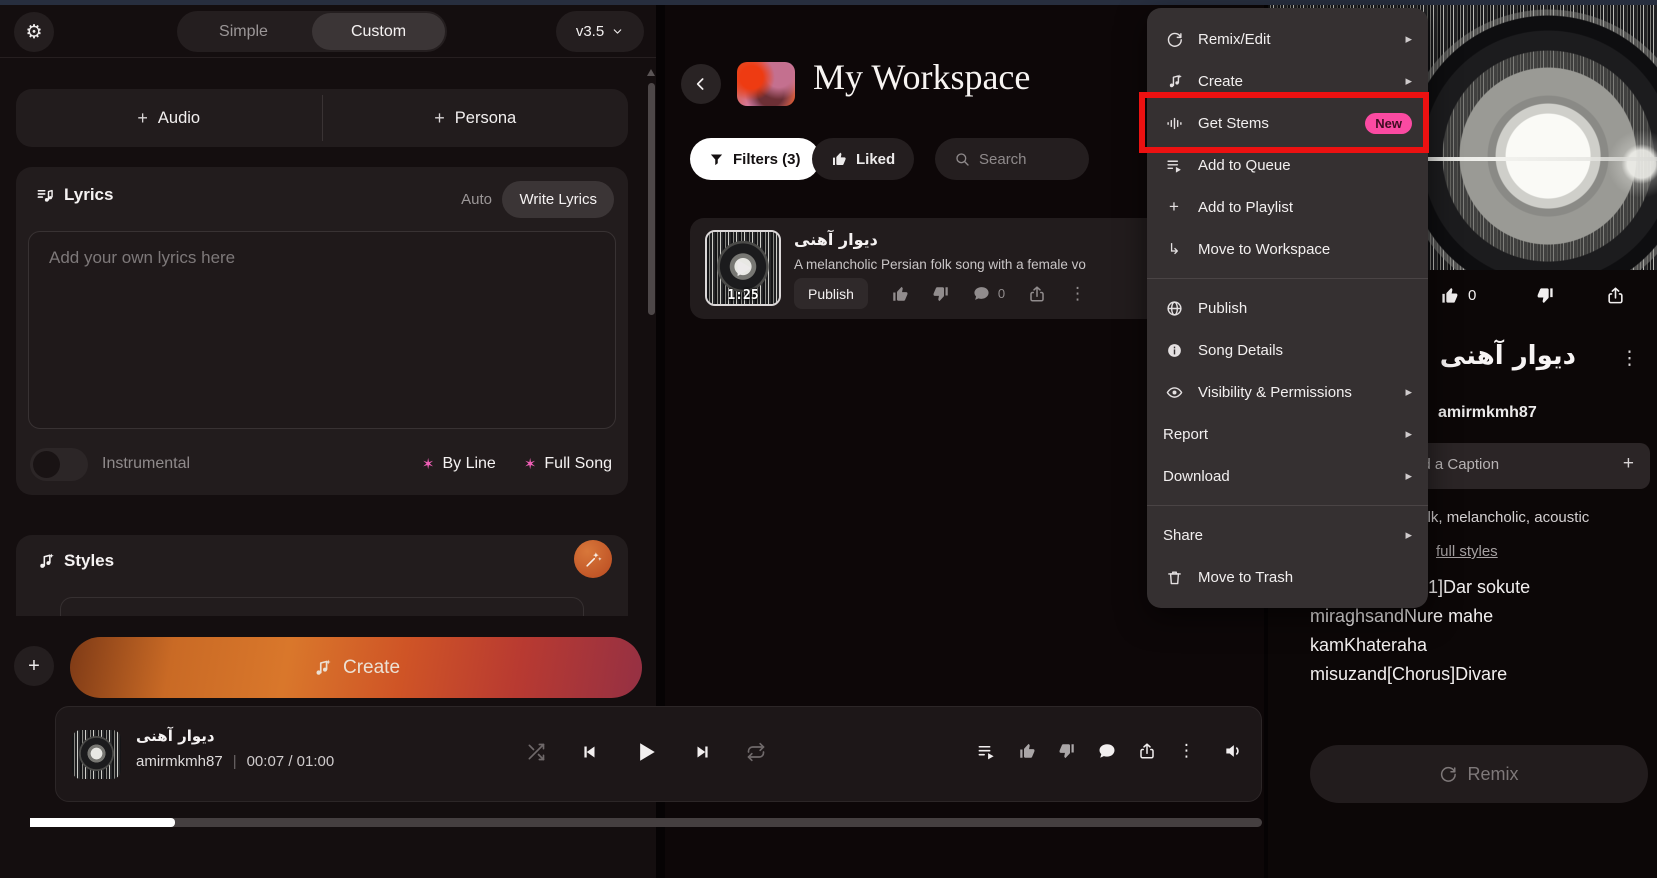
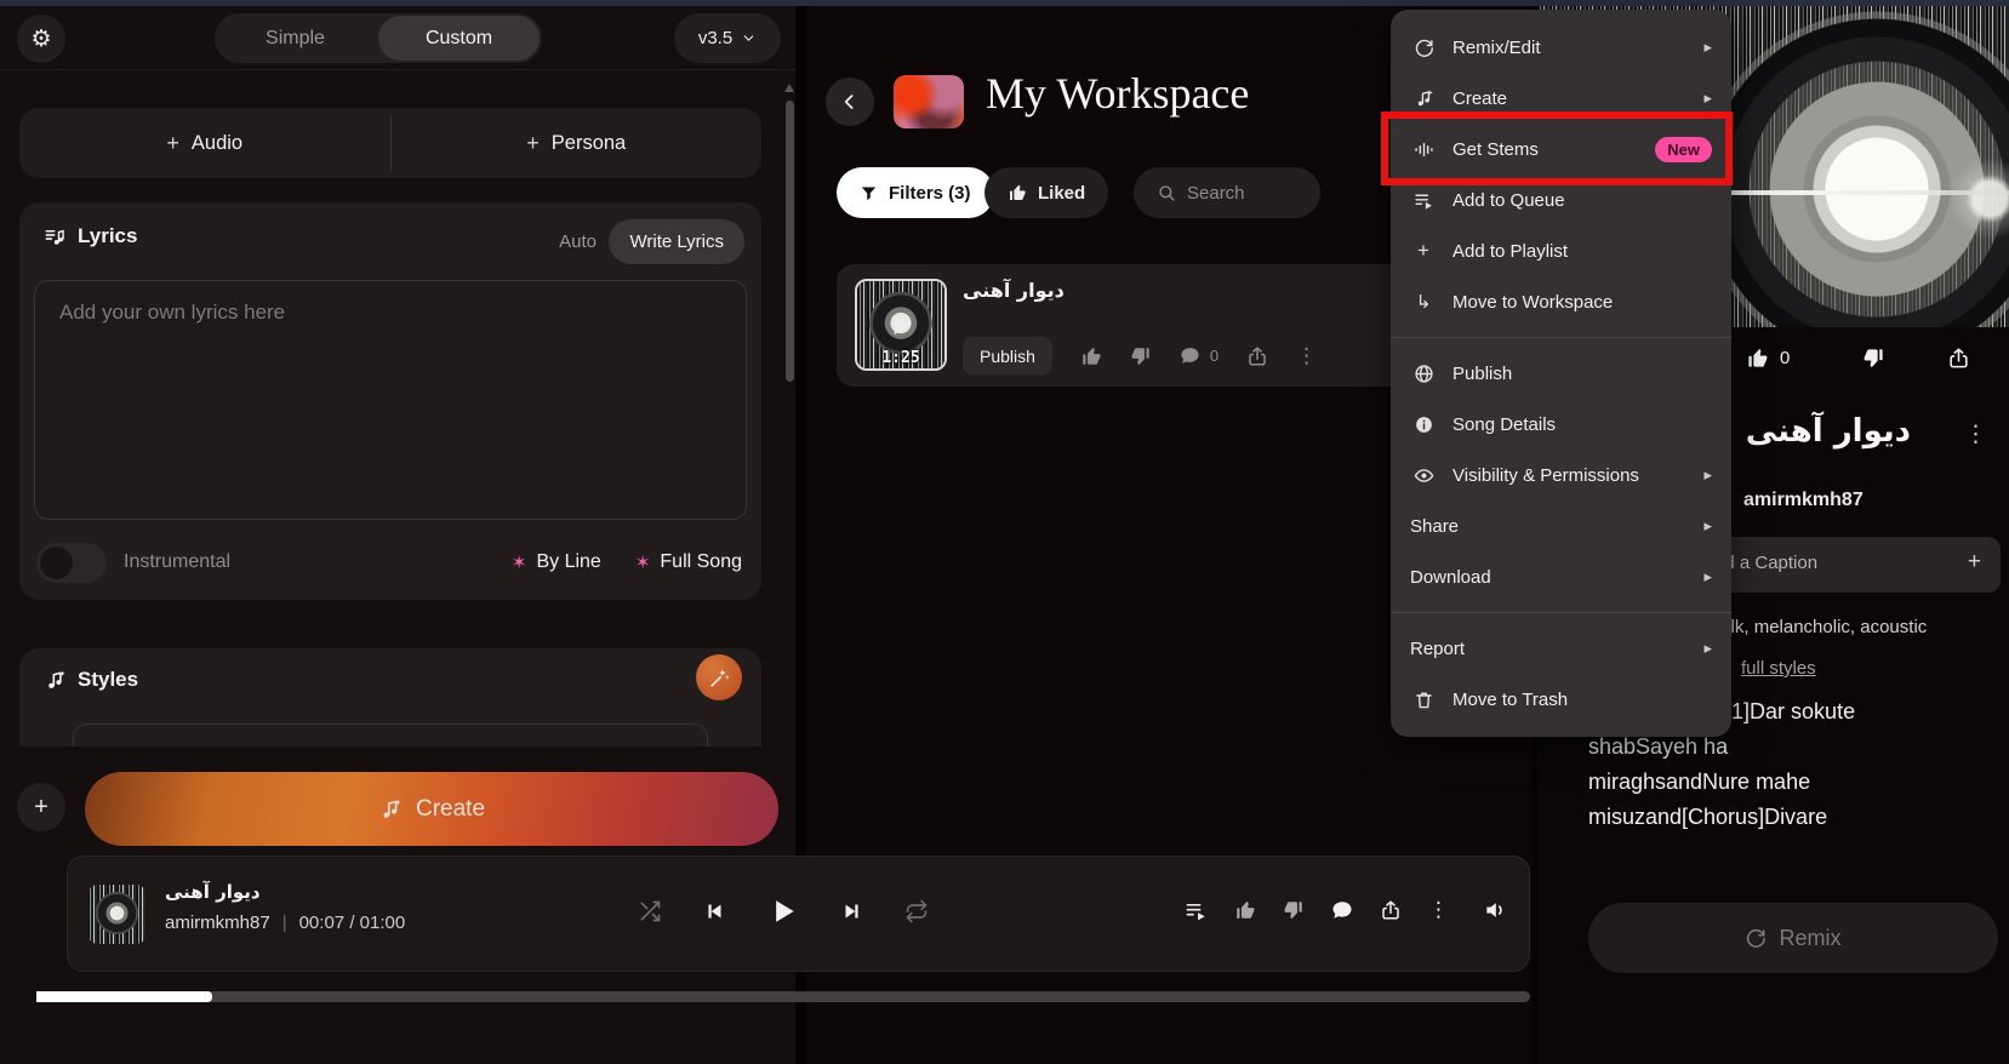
  ⚙
  Simple
  Custom
  v3.5
  +
  Audio
  +
  Persona
  Lyrics
  Auto
  Write Lyrics
  Add your own lyrics here
  Instrumental
  ✶
  By Line
  ✶
  Full Song
  Styles
  +
  Create
  My Workspace
  Filters (3)
  Liked
  Search
  1:25
  دیوار آهنی
- A melancholic Persian folk song with a female vo
  Publish
  0
  ⋮
  0
  دیوار آهنی
  ⋮
  amirmkmh87
  a Caption
  +
  lk, melancholic, acoustic
  full styles
+ shabSayeh ha
  miraghsandNure mahe
- kamKhateraha
  misuzand[Chorus]Divare
  Remix
  Remix/Edit
  ▸
  Create
  ▸
  Get Stems
  New
  Add to Queue
  +
  Add to Playlist
  ↳
  Move to Workspace
  Publish
  Song Details
  Visibility & Permissions
  ▸
- Report
+ Share
  ▸
  Download
  ▸
- Share
+ Report
  ▸
  Move to Trash
  دیوار آهنی
  amirmkmh87
  |
  00:07 / 01:00
  ⋮
